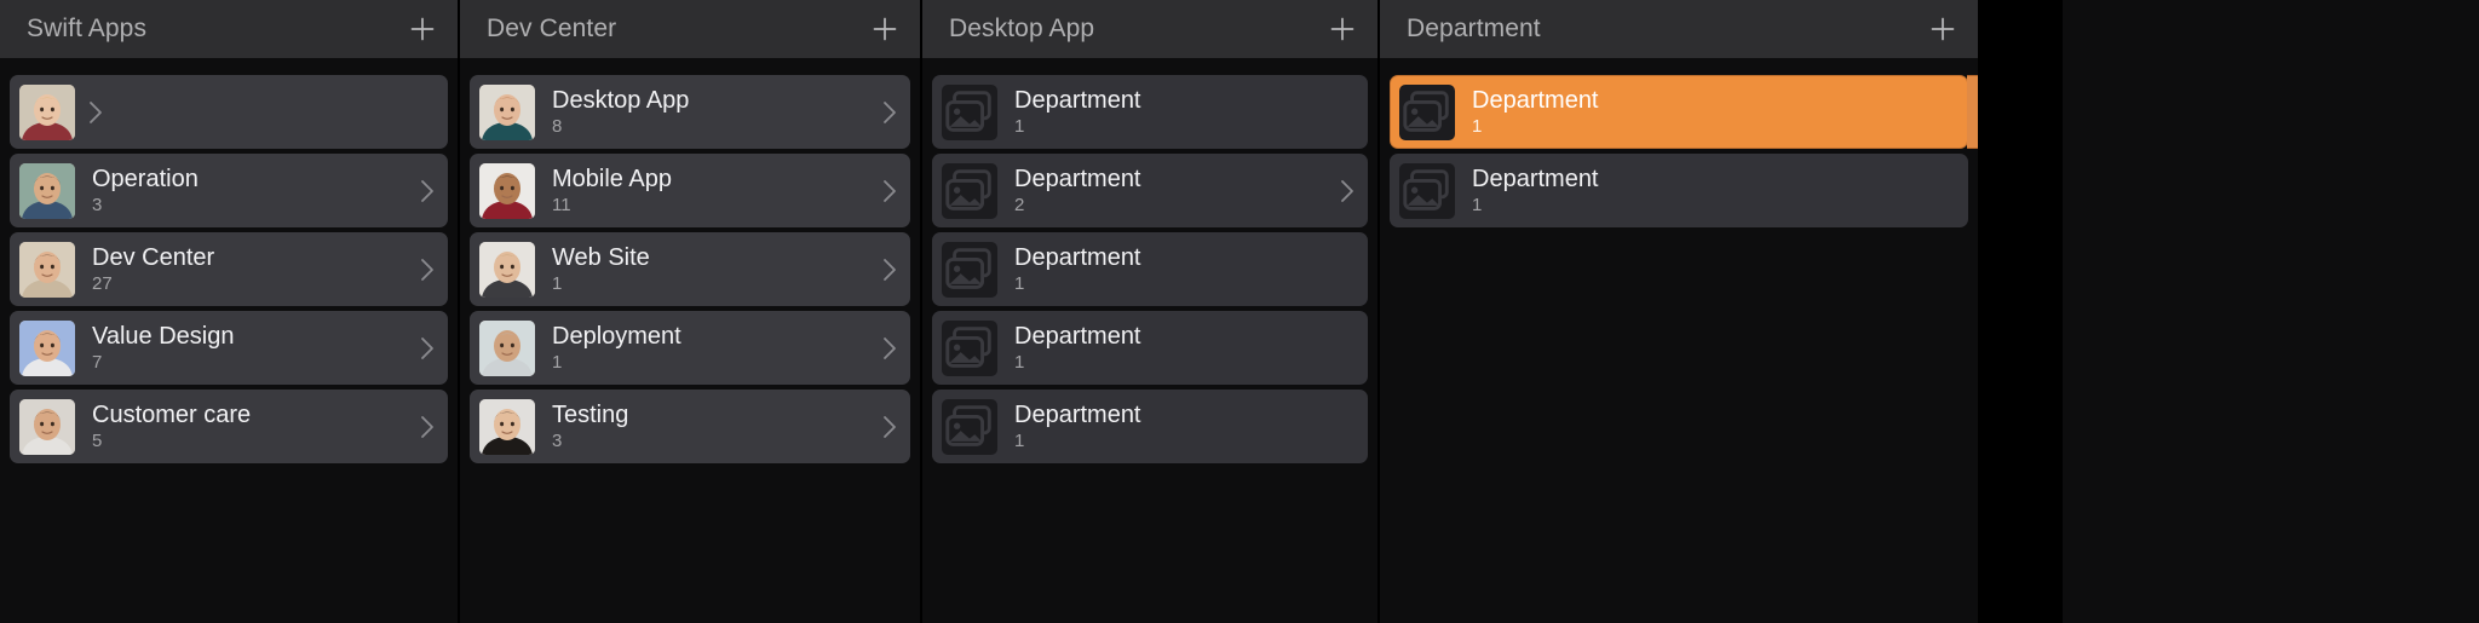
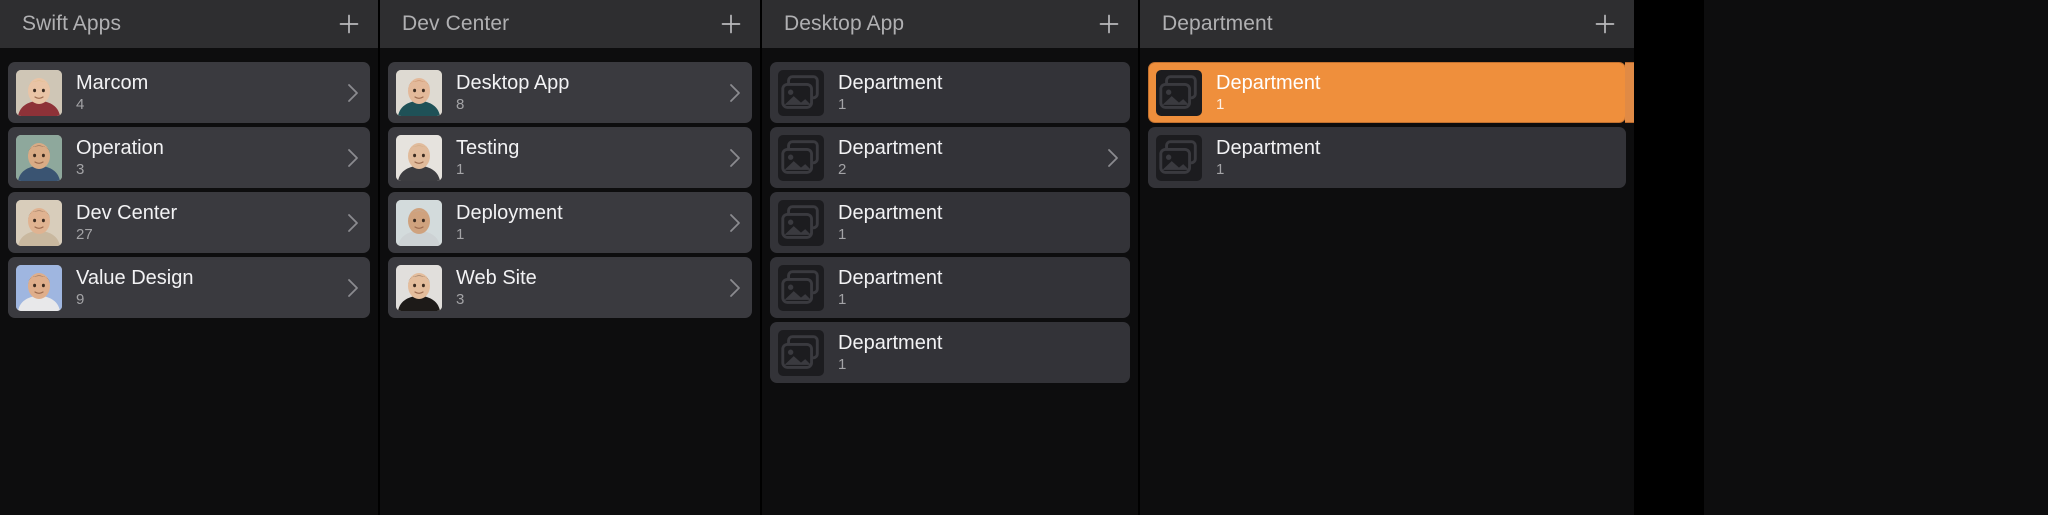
  Swift Apps
+ Marcom
+ 4
  Operation
  3
  Dev Center
  27
  Value Design
- 7
+ 9
- Customer care
- 5
  Dev Center
  Desktop App
  8
- Mobile App
- 11
- Web Site
+ Testing
  1
  Deployment
  1
- Testing
+ Web Site
  3
  Desktop App
  Department
  1
  Department
  2
  Department
  1
  Department
  1
  Department
  1
  Department
  Department
  1
  Department
  1
